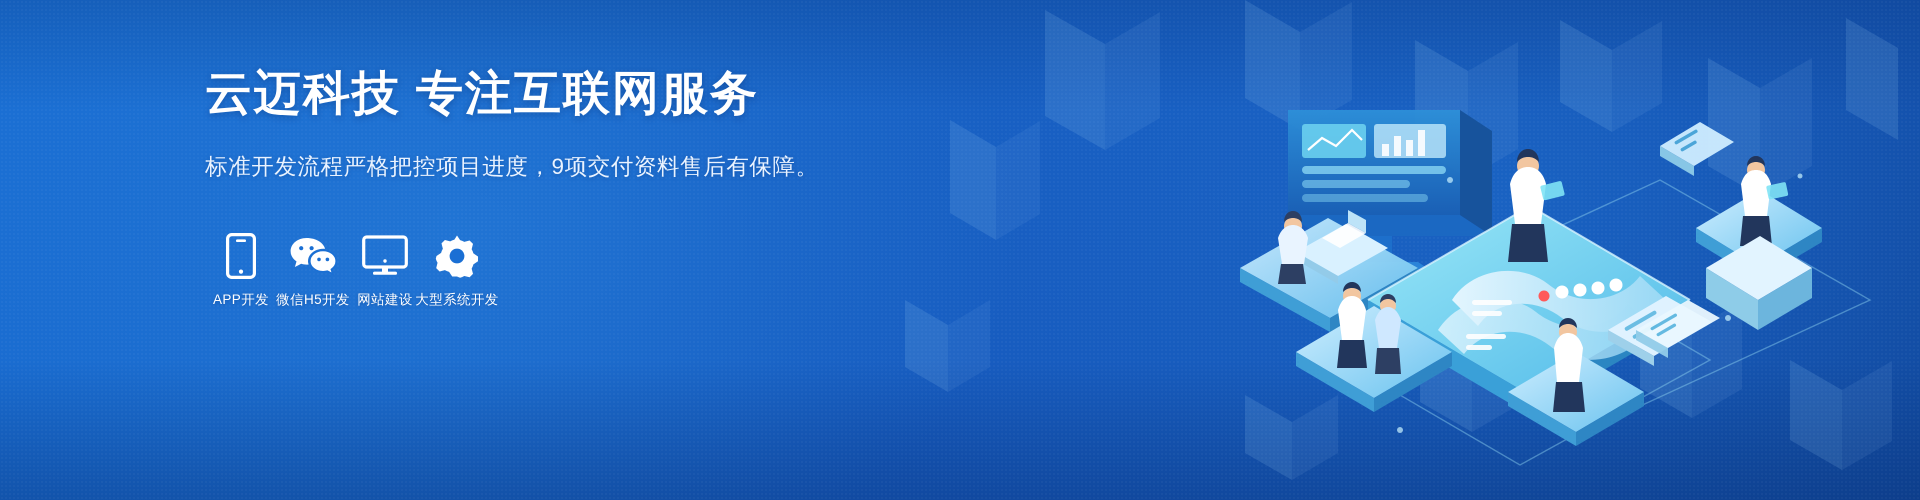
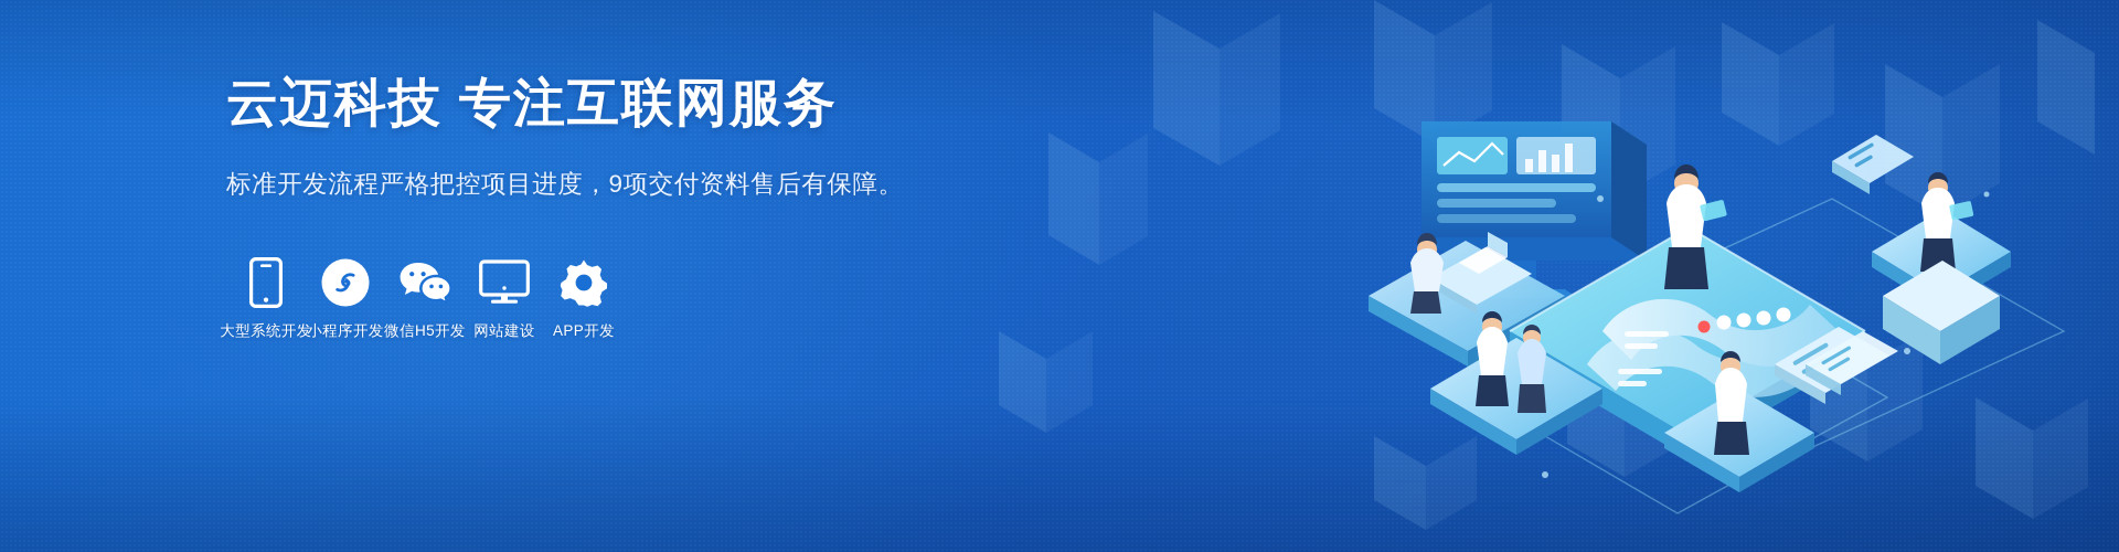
  云迈科技 专注互联网服务
  标准开发流程严格把控项目进度，9项交付资料售后有保障。
- APP开发
+ 大型系统开发
+ 小程序开发
  微信H5开发
  网站建设
- 大型系统开发
+ APP开发
